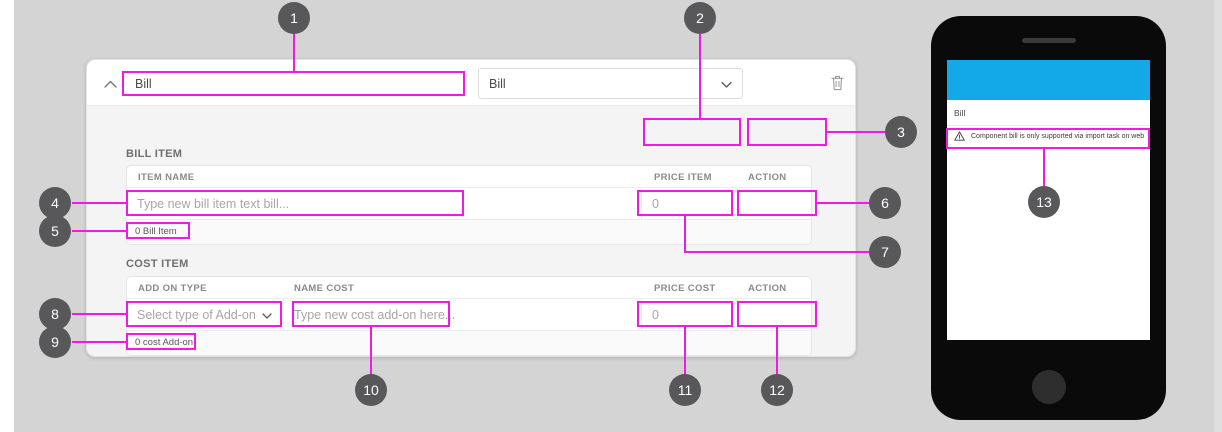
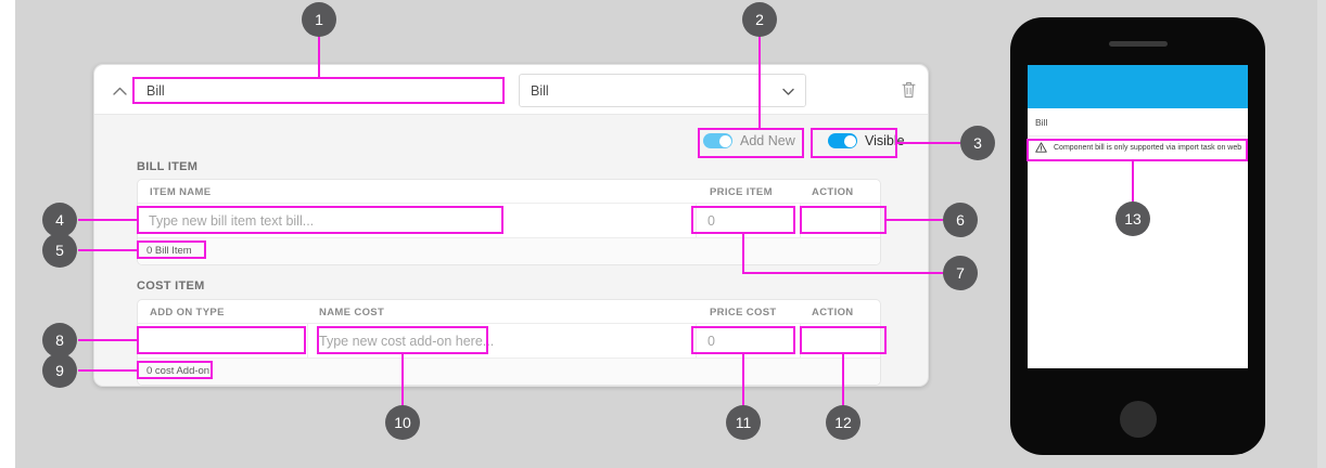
  Bill
  Bill
+ Add New
+ Visible
  BILL ITEM
  ITEM NAME
  PRICE ITEM
  ACTION
  Type new bill item text bill...
  0
  0 Bill Item
  COST ITEM
  ADD ON TYPE
  NAME COST
  PRICE COST
  ACTION
- Select type of Add-on
  Type new cost add-on here...
  0
  0 cost Add-on
  Bill
  1
  2
  3
  4
  5
  6
  7
  8
  9
  10
  11
  12
  13
